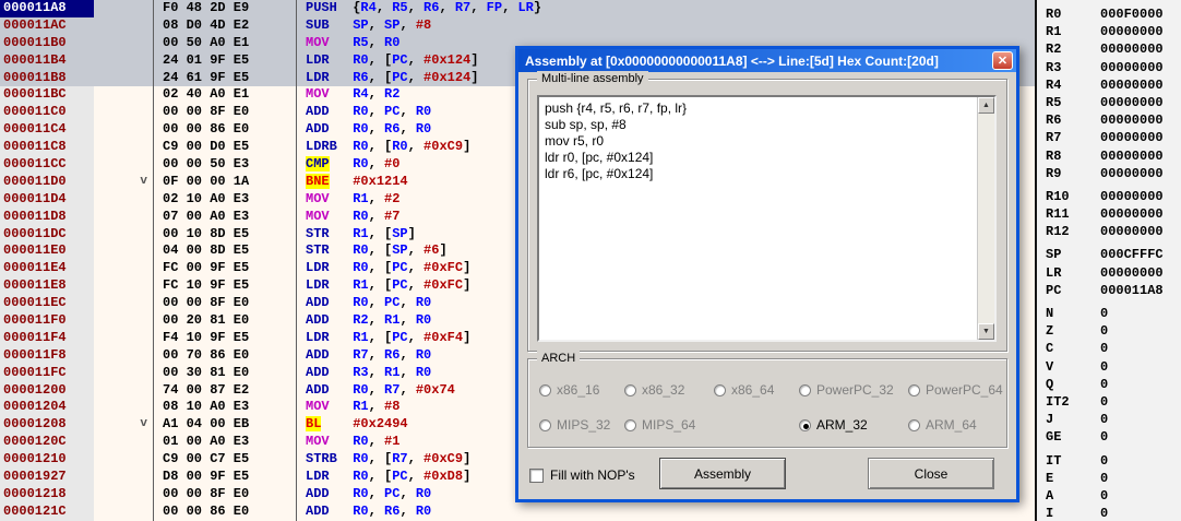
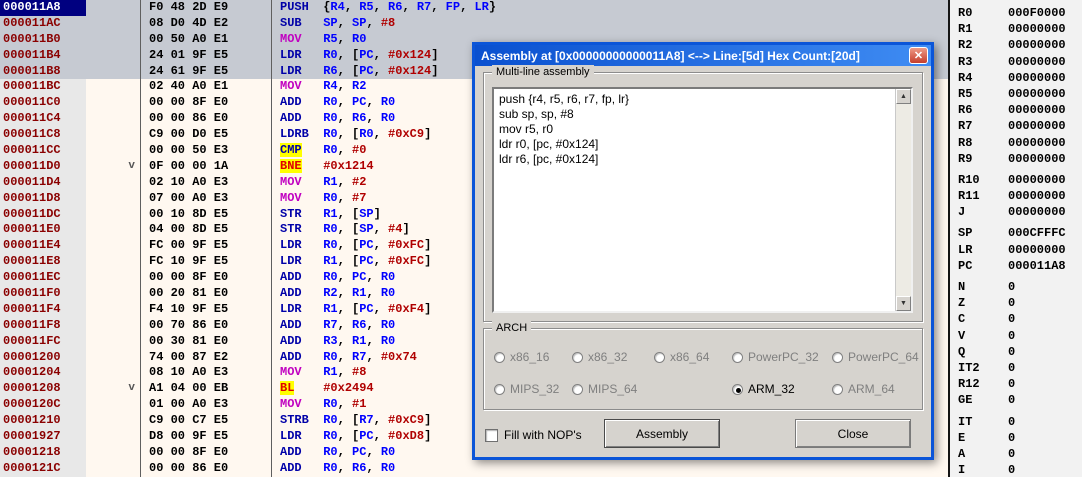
  000011A8
  F0 48 2D E9
  PUSH {R4, R5, R6, R7, FP, LR}
  000011AC
  08 D0 4D E2
  SUB SP, SP, #8
  000011B0
  00 50 A0 E1
  MOV R5, R0
  000011B4
  24 01 9F E5
  LDR R0, [PC, #0x124]
  000011B8
  24 61 9F E5
  LDR R6, [PC, #0x124]
  000011BC
  02 40 A0 E1
  MOV R4, R2
  000011C0
  00 00 8F E0
  ADD R0, PC, R0
  000011C4
  00 00 86 E0
  ADD R0, R6, R0
  000011C8
  C9 00 D0 E5
  LDRB R0, [R0, #0xC9]
  000011CC
  00 00 50 E3
  CMP R0, #0
  000011D0
  v
  0F 00 00 1A
  BNE #0x1214
  000011D4
  02 10 A0 E3
  MOV R1, #2
  000011D8
  07 00 A0 E3
  MOV R0, #7
  000011DC
  00 10 8D E5
  STR R1, [SP]
  000011E0
  04 00 8D E5
- STR R0, [SP, #6]
+ STR R0, [SP, #4]
  000011E4
  FC 00 9F E5
  LDR R0, [PC, #0xFC]
  000011E8
  FC 10 9F E5
  LDR R1, [PC, #0xFC]
  000011EC
  00 00 8F E0
  ADD R0, PC, R0
  000011F0
  00 20 81 E0
  ADD R2, R1, R0
  000011F4
  F4 10 9F E5
  LDR R1, [PC, #0xF4]
  000011F8
  00 70 86 E0
  ADD R7, R6, R0
  000011FC
  00 30 81 E0
  ADD R3, R1, R0
  00001200
  74 00 87 E2
  ADD R0, R7, #0x74
  00001204
  08 10 A0 E3
  MOV R1, #8
  00001208
  v
  A1 04 00 EB
  BL #0x2494
  0000120C
  01 00 A0 E3
  MOV R0, #1
  00001210
  C9 00 C7 E5
  STRB R0, [R7, #0xC9]
  00001927
  D8 00 9F E5
  LDR R0, [PC, #0xD8]
  00001218
  00 00 8F E0
  ADD R0, PC, R0
  0000121C
  00 00 86 E0
  ADD R0, R6, R0
  R0
  000F0000
  R1
  00000000
  R2
  00000000
  R3
  00000000
  R4
  00000000
  R5
  00000000
  R6
  00000000
  R7
  00000000
  R8
  00000000
  R9
  00000000
  R10
  00000000
  R11
  00000000
- R12
+ J
  00000000
  SP
  000CFFFC
  LR
  00000000
  PC
  000011A8
  N
  0
  Z
  0
  C
  0
  V
  0
  Q
  0
  IT2
  0
- J
+ R12
  0
  GE
  0
  IT
  0
  E
  0
  A
  0
  I
  0
  Assembly at [0x00000000000011A8] <--> Line:[5d] Hex Count:[20d]
  ✕
  Multi-line assembly
  push {r4, r5, r6, r7, fp, lr}
  sub sp, sp, #8
  mov r5, r0
  ldr r0, [pc, #0x124]
  ldr r6, [pc, #0x124]
  ARCH
  x86_16
  x86_32
  x86_64
  PowerPC_32
  PowerPC_64
  MIPS_32
  MIPS_64
  ARM_32
  ARM_64
  Fill with NOP's
  Assembly
  Close
